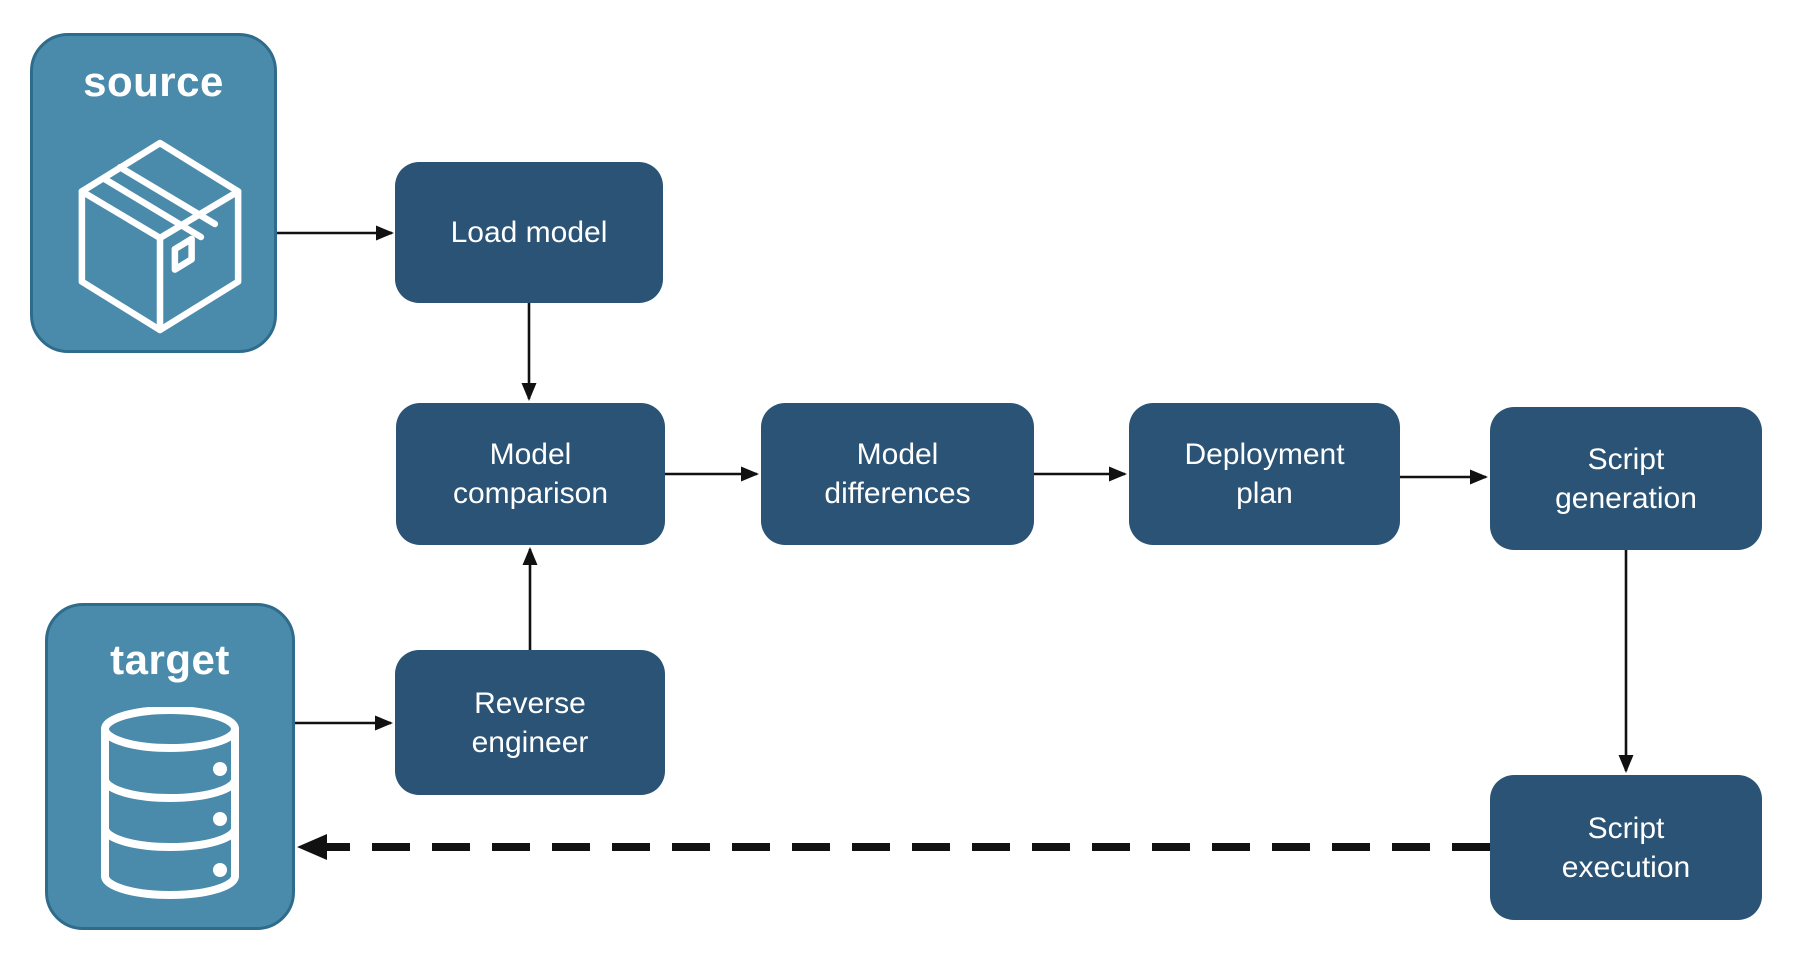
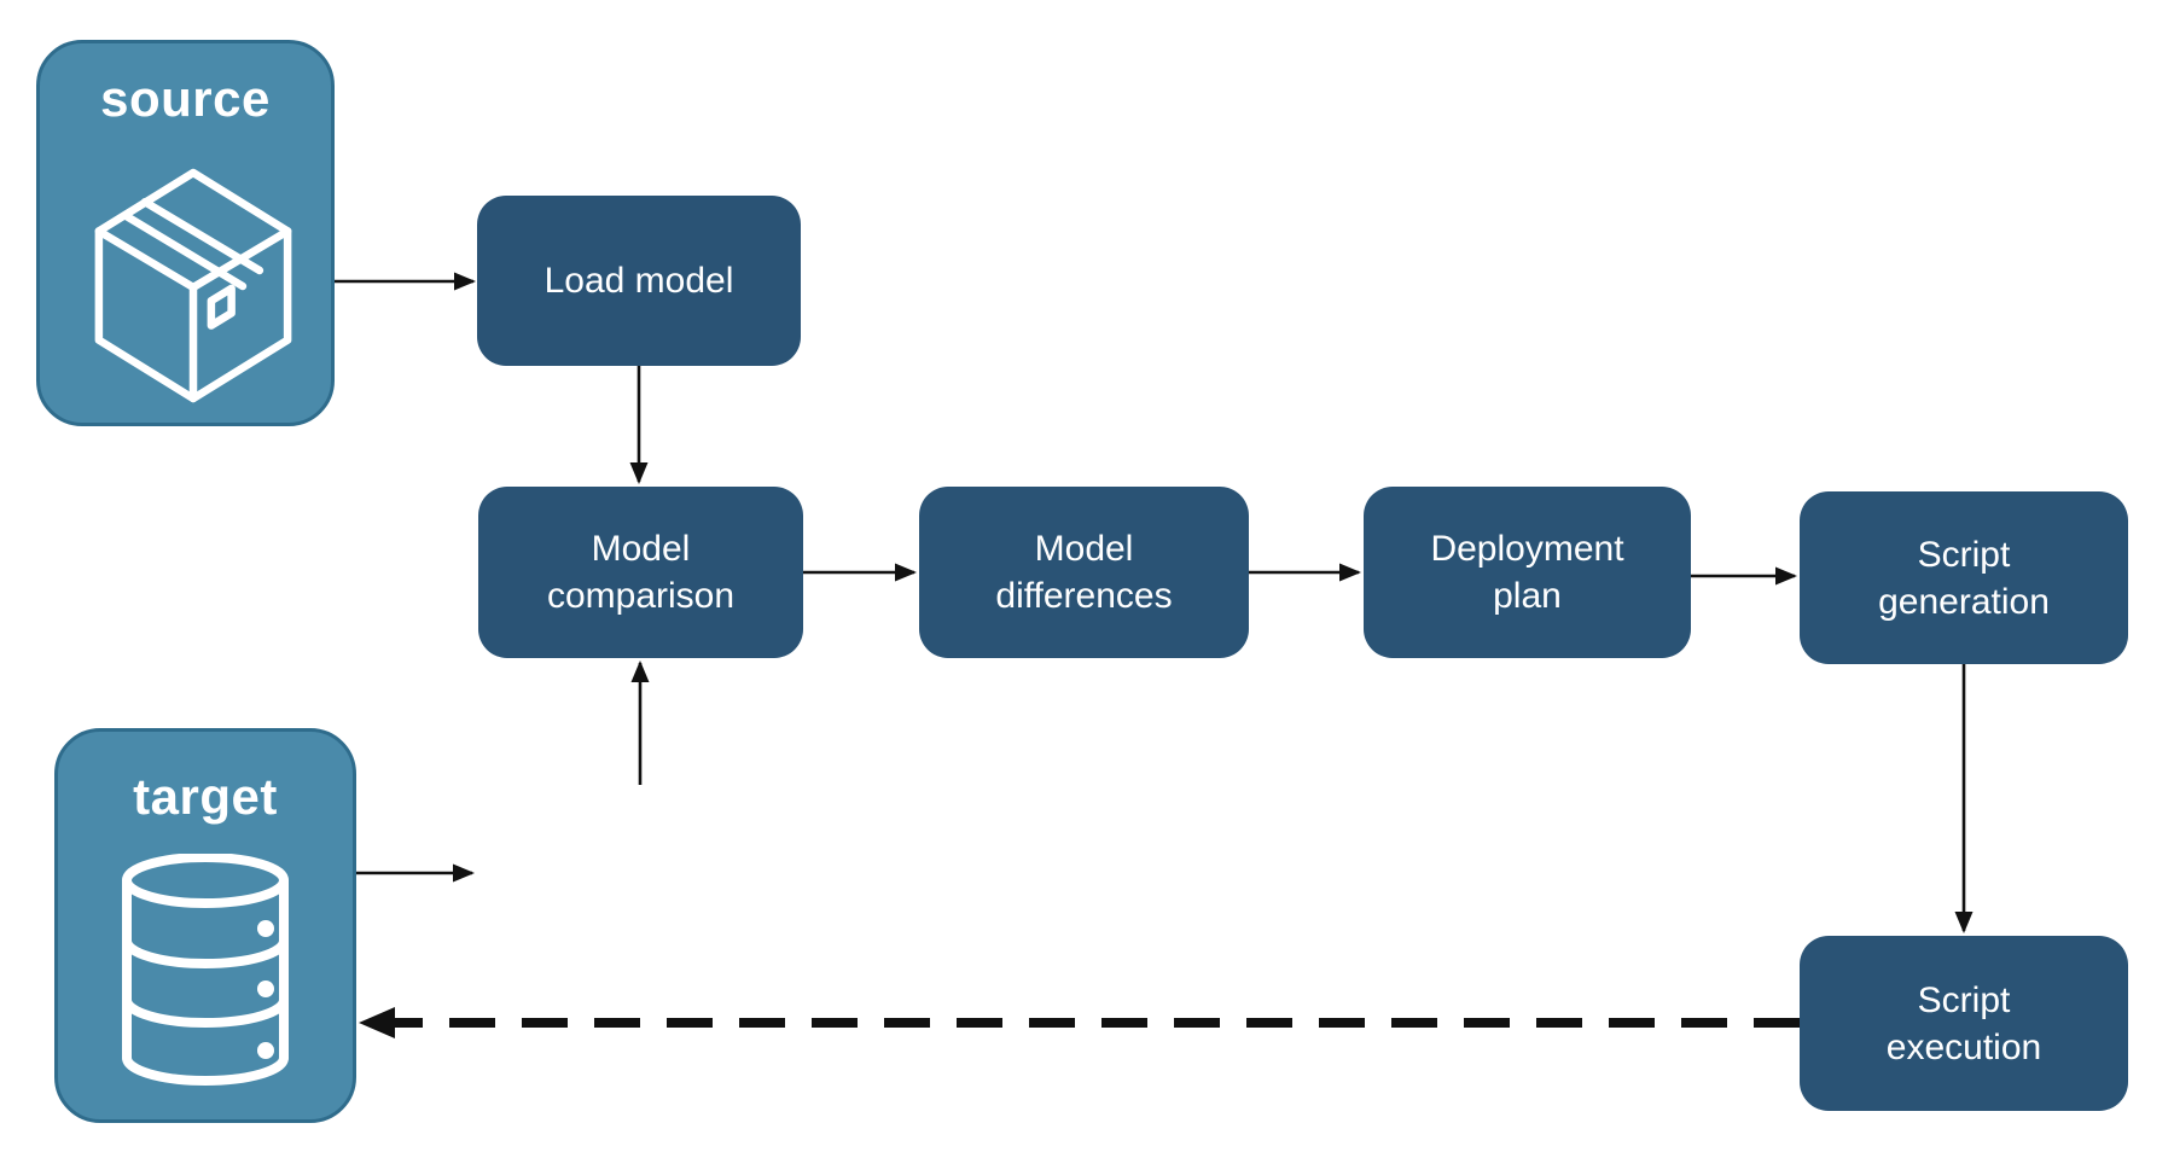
  source
  target
  Load model
  Model
  comparison
  Model
  differences
  Deployment
  plan
  Script
  generation
- Reverse
- engineer
  Script
  execution
